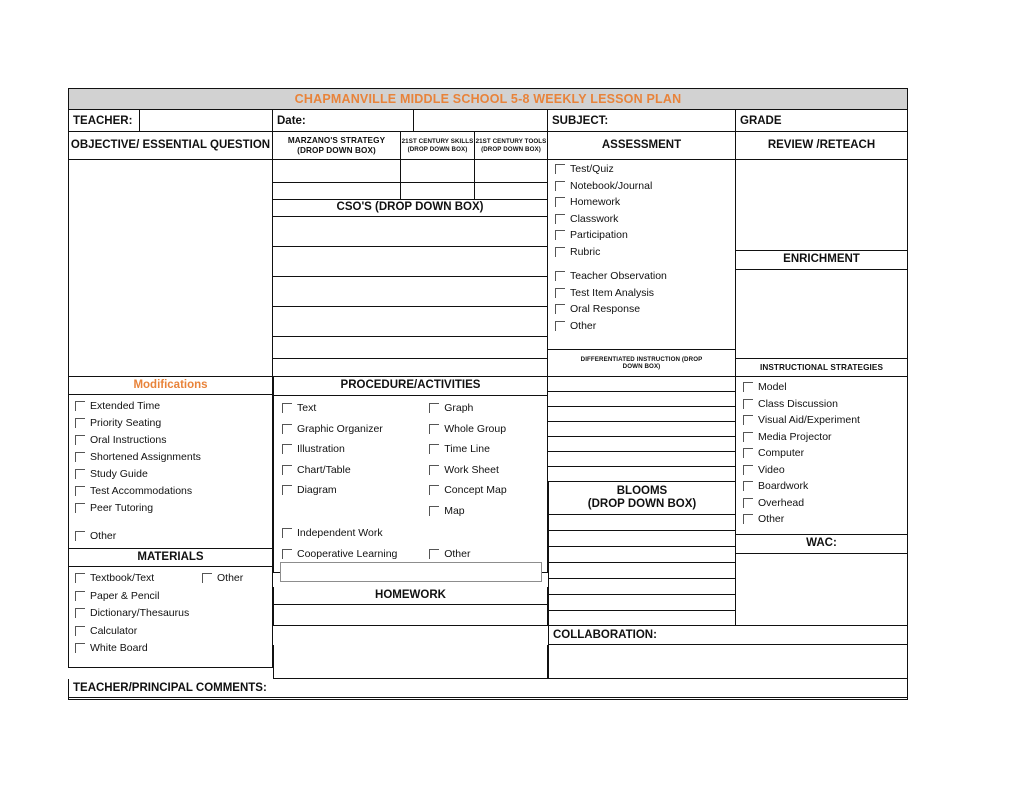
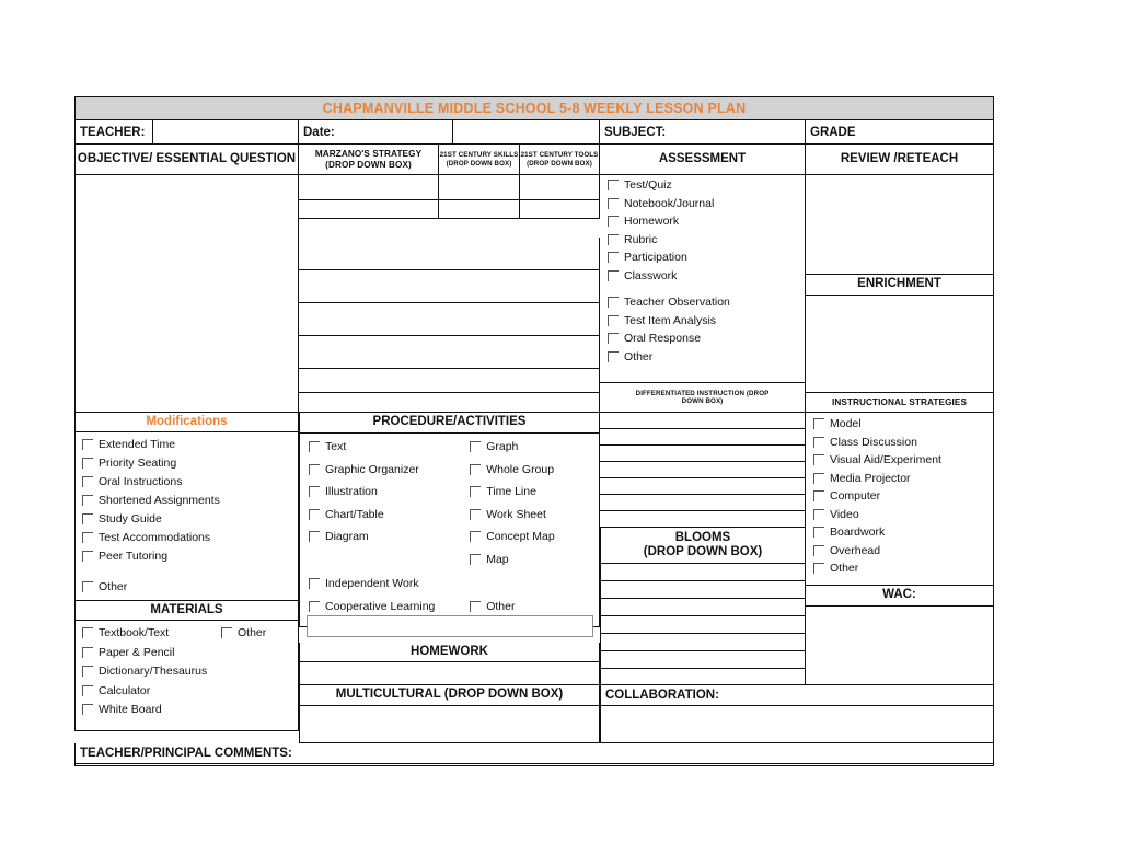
  CHAPMANVILLE MIDDLE SCHOOL 5-8 WEEKLY LESSON PLAN
  TEACHER:
  Date:
  SUBJECT:
  GRADE
  OBJECTIVE/ ESSENTIAL QUESTION
  Modifications
  Extended Time
  Priority Seating
  Oral Instructions
  Shortened Assignments
  Study Guide
  Test Accommodations
  Peer Tutoring
  Other
  MATERIALS
  Textbook/Text
  Paper & Pencil
  Dictionary/Thesaurus
  Calculator
  White Board
  Other
  MARZANO'S STRATEGY
  (DROP DOWN BOX)
- CSO'S (DROP DOWN BOX)
  PROCEDURE/ACTIVITIES
  Text
  Graphic Organizer
  Illustration
  Chart/Table
  Diagram
  Graph
  Whole Group
  Time Line
  Work Sheet
  Concept Map
  Map
  Independent Work
  Cooperative Learning
  Other
  HOMEWORK
+ MULTICULTURAL (DROP DOWN BOX)
  ASSESSMENT
  Test/Quiz
  Notebook/Journal
  Homework
- Classwork
+ Rubric
  Participation
- Rubric
+ Classwork
  Teacher Observation
  Test Item Analysis
  Oral Response
  Other
  BLOOMS
  (DROP DOWN BOX)
  COLLABORATION:
  REVIEW /RETEACH
  ENRICHMENT
  INSTRUCTIONAL STRATEGIES
  Model
  Class Discussion
  Visual Aid/Experiment
  Media Projector
  Computer
  Video
  Boardwork
  Overhead
  Other
  WAC:
  TEACHER/PRINCIPAL COMMENTS:
